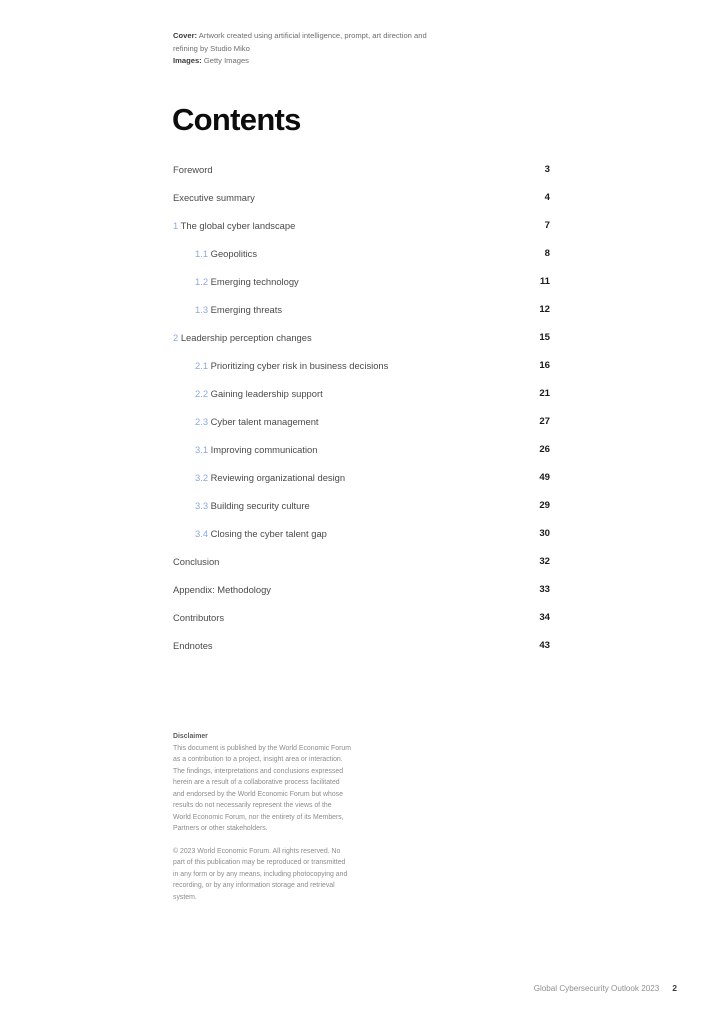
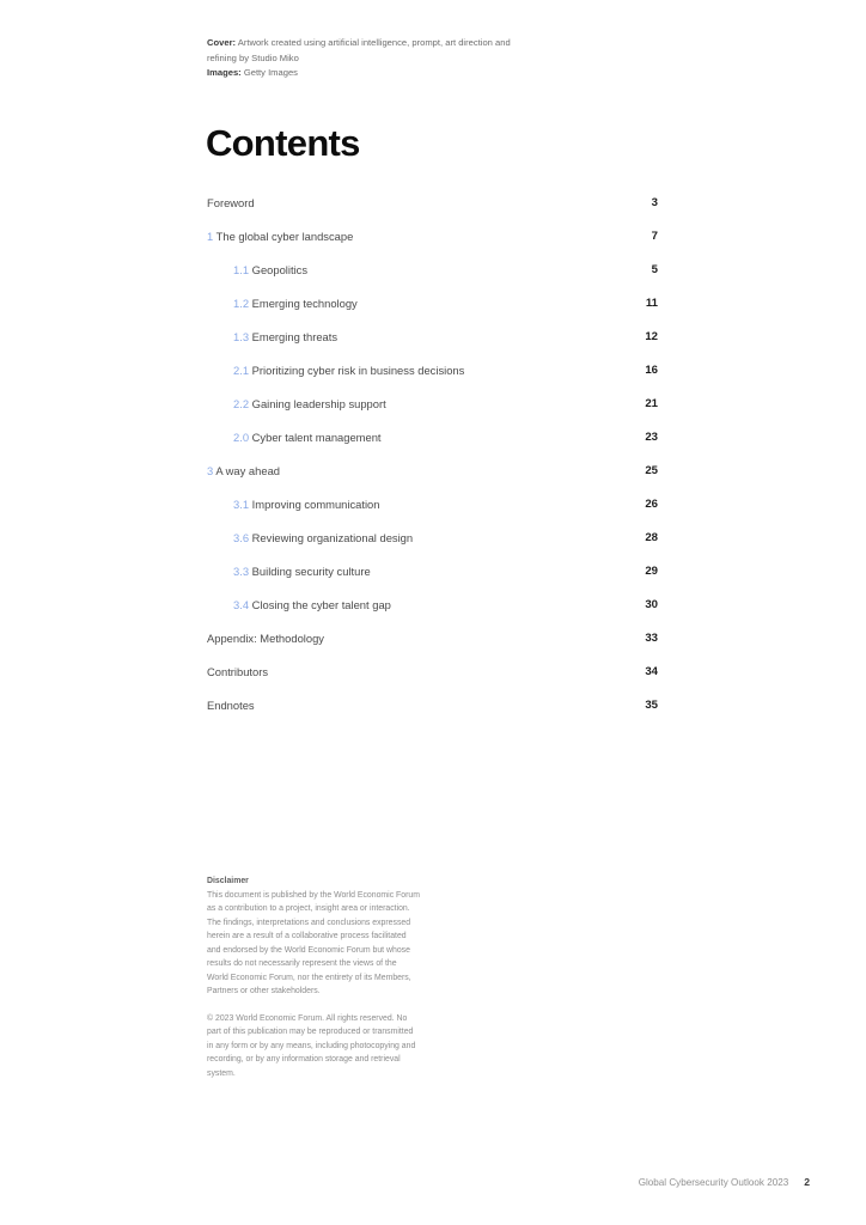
  Cover: Artwork created using artificial intelligence, prompt, art direction and refining by Studio Miko
  Images: Getty Images
  Contents
  Foreword
  3
- Executive summary
- 4
  1 The global cyber landscape
  7
  1.1 Geopolitics
- 8
+ 5
  1.2 Emerging technology
  11
  1.3 Emerging threats
  12
- 2 Leadership perception changes
- 15
  2.1 Prioritizing cyber risk in business decisions
  16
  2.2 Gaining leadership support
  21
- 2.3 Cyber talent management
+ 2.0 Cyber talent management
- 27
+ 23
+ 3 A way ahead
+ 25
  3.1 Improving communication
  26
- 3.2 Reviewing organizational design
+ 3.6 Reviewing organizational design
- 49
+ 28
  3.3 Building security culture
  29
  3.4 Closing the cyber talent gap
  30
- Conclusion
- 32
  Appendix: Methodology
  33
  Contributors
  34
  Endnotes
- 43
+ 35
  Global Cybersecurity Outlook 2023
  2
